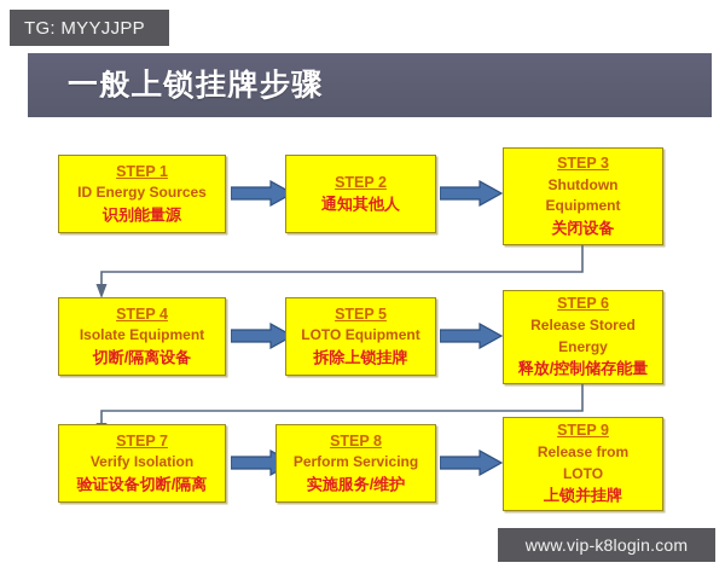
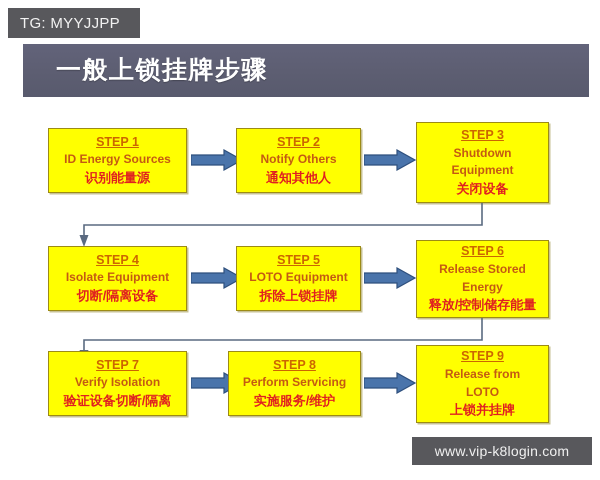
  TG: MYYJJPP
  一般上锁挂牌步骤
  STEP 1
  ID Energy Sources
  识别能量源
  STEP 2
+ Notify Others
  通知其他人
  STEP 3
  Shutdown
  Equipment
  关闭设备
  STEP 4
  Isolate Equipment
  切断/隔离设备
  STEP 5
  LOTO Equipment
  拆除上锁挂牌
  STEP 6
  Release Stored
  Energy
  释放/控制储存能量
  STEP 7
  Verify Isolation
  验证设备切断/隔离
  STEP 8
  Perform Servicing
  实施服务/维护
  STEP 9
  Release from
  LOTO
  上锁并挂牌
  www.vip-k8login.com
